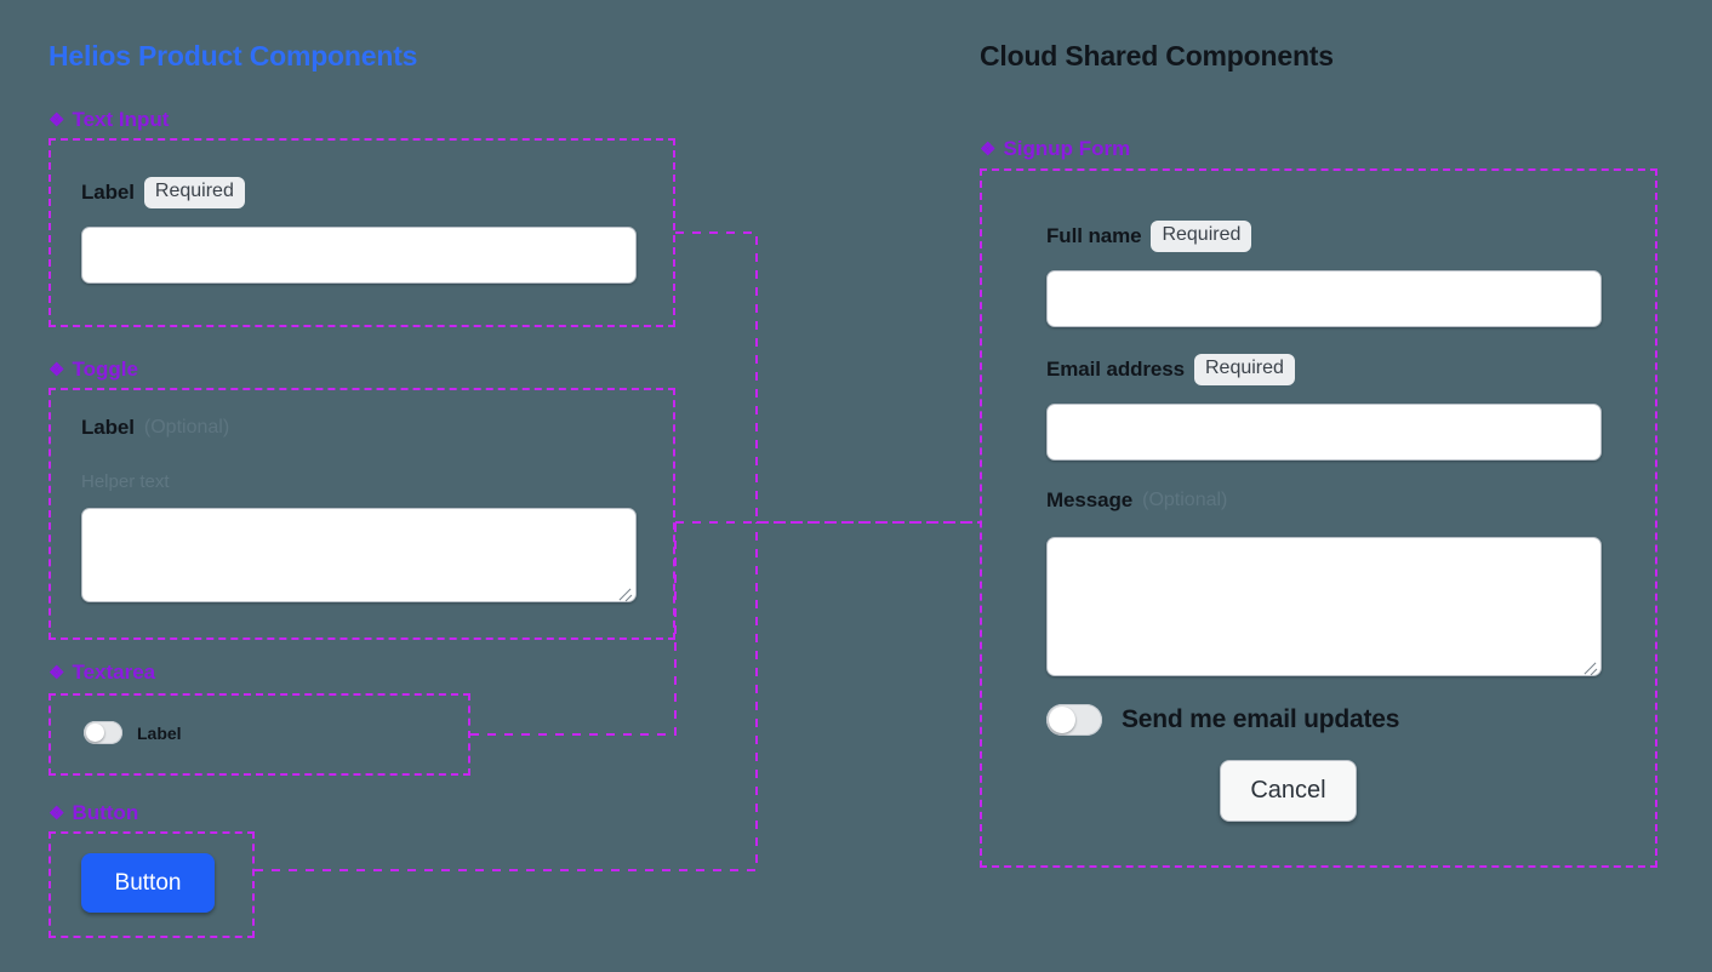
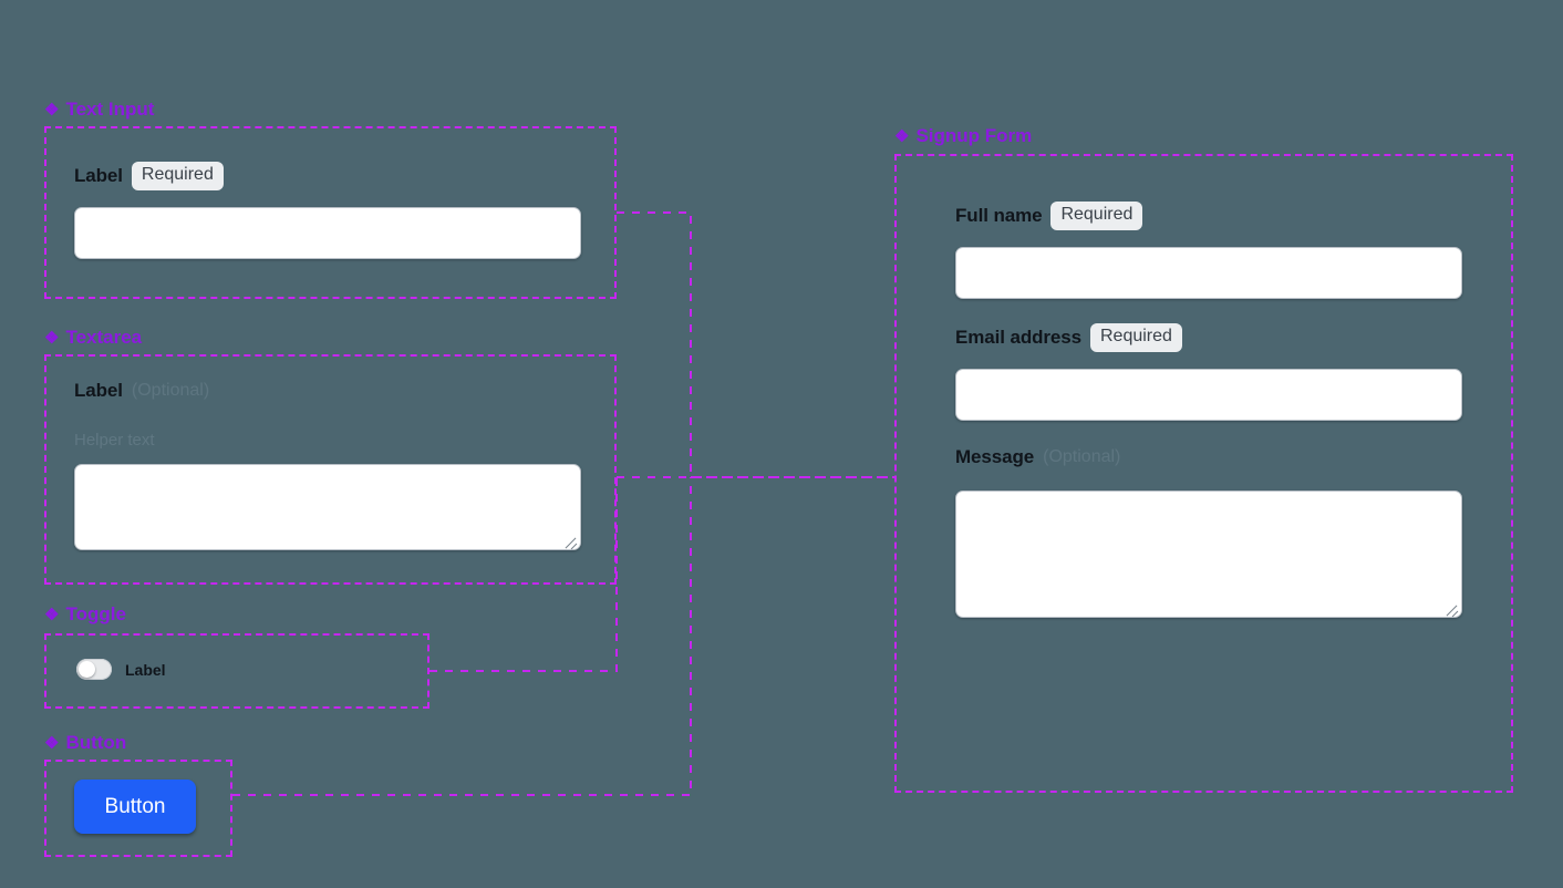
- Helios Product Components
  ❖
  Text Input
  Label
  Required
  ❖
- Toggle
+ Textarea
  Label
  ❖
- Textarea
+ Toggle
  Label
  ❖
  Button
  Button
- Cloud Shared Components
  ❖
  Signup Form
  Full name
  Required
  Email address
  Required
  Message
- Send me email updates
- Cancel
